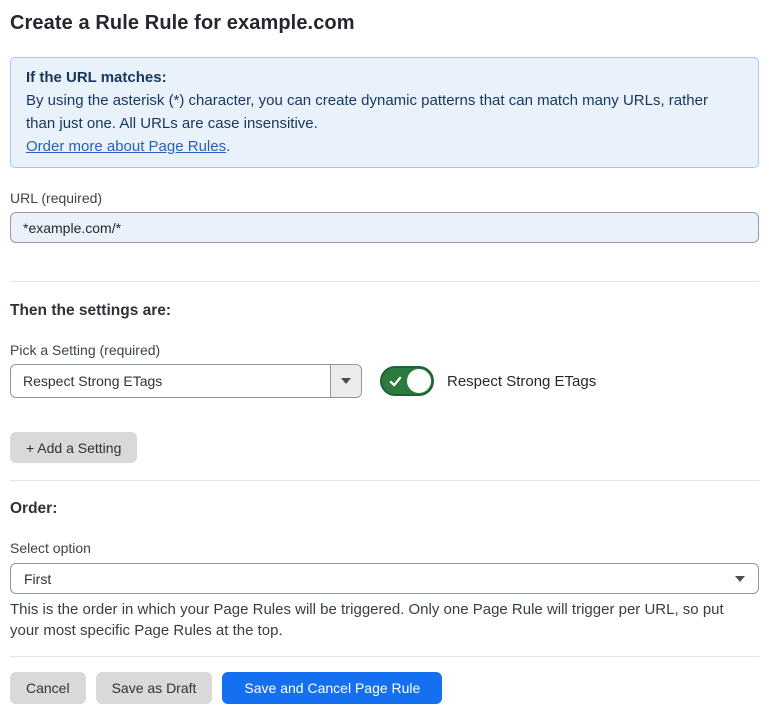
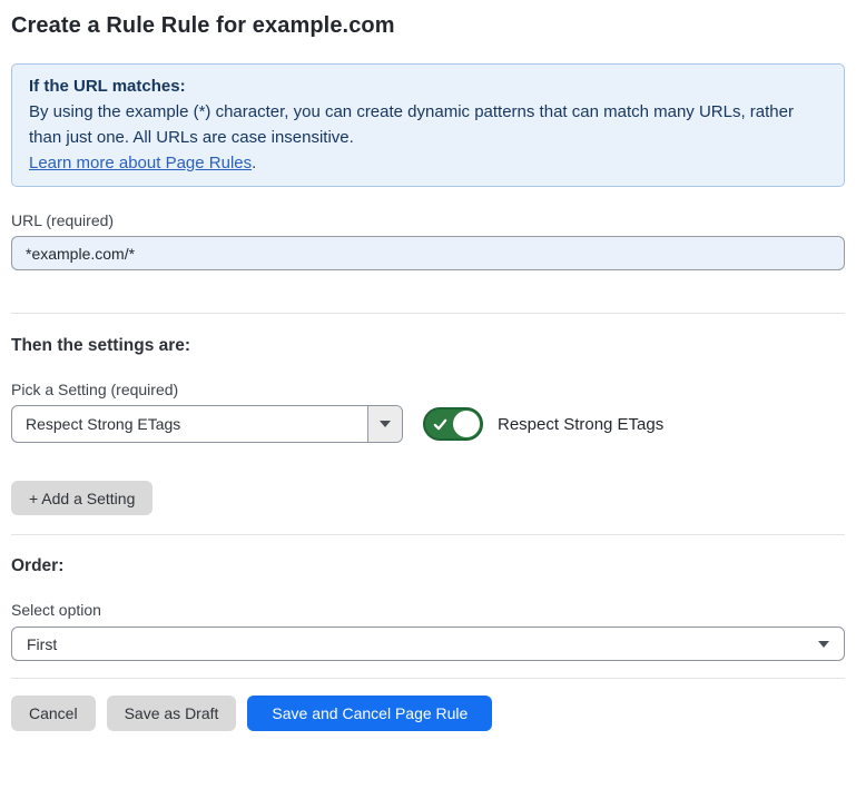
  Create a Rule Rule for example.com
  If the URL matches:
- By using the asterisk (*) character, you can create dynamic patterns that can match many URLs, rather than just one. All URLs are case insensitive.
+ By using the example (*) character, you can create dynamic patterns that can match many URLs, rather than just one. All URLs are case insensitive.
- Order more about Page Rules.
+ Learn more about Page Rules.
  URL (required)
  *example.com/*
  Then the settings are:
  Pick a Setting (required)
  Respect Strong ETags
  Respect Strong ETags
  + Add a Setting
  Order:
  Select option
  First
- This is the order in which your Page Rules will be triggered. Only one Page Rule will trigger per URL, so put your most specific Page Rules at the top.
  Cancel
  Save as Draft
  Save and Cancel Page Rule
